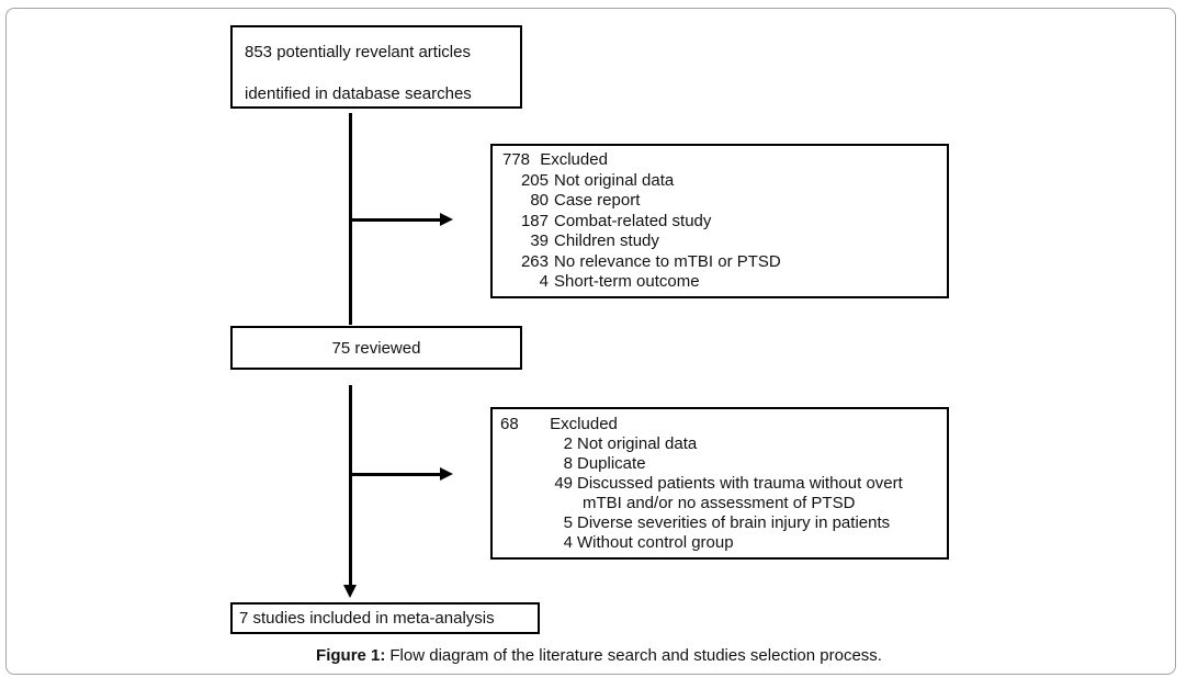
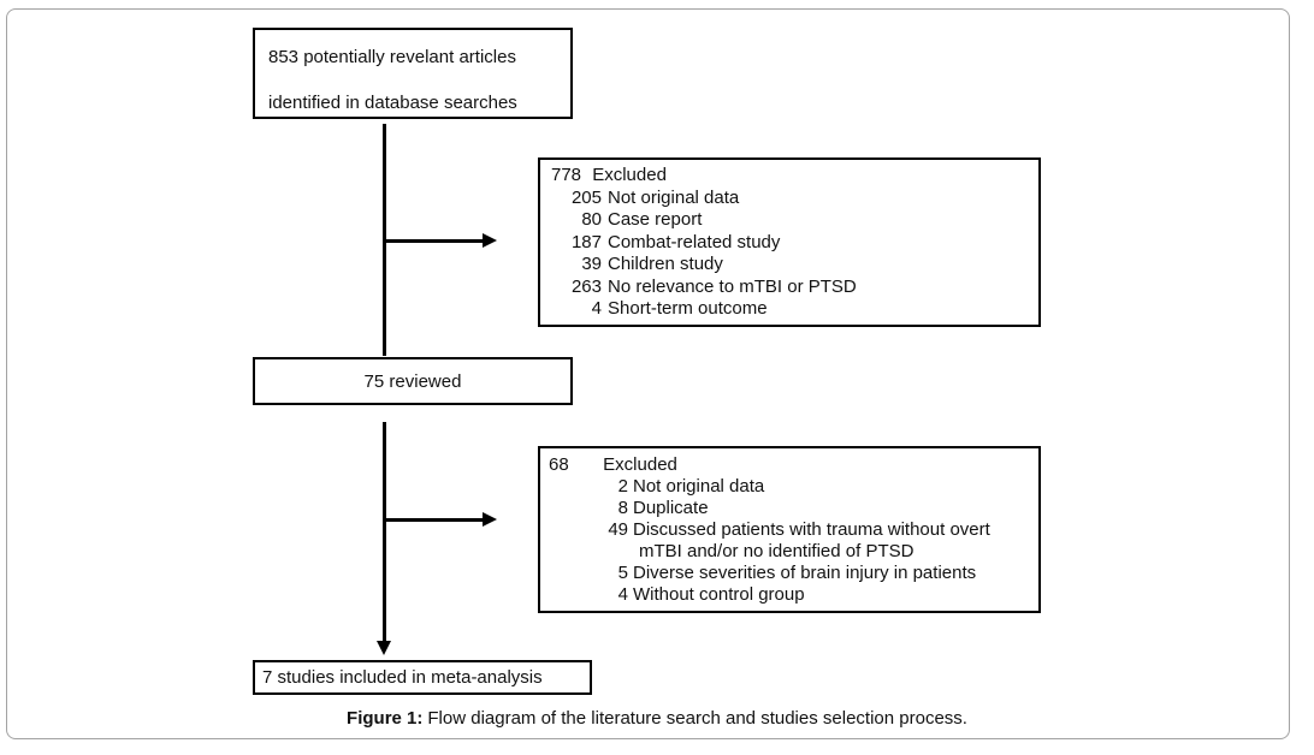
  853 potentially revelant articles
  identified in database searches
  778 Excluded
  205
  Not original data
  80
  Case report
  187
  Combat-related study
  39
  Children study
  263
  No relevance to mTBI or PTSD
  4
  Short-term outcome
  75 reviewed
  68 Excluded
  2
  Not original data
  8
  Duplicate
  49
  Discussed patients with trauma without overt
- mTBI and/or no assessment of PTSD
+ mTBI and/or no identified of PTSD
  5
  Diverse severities of brain injury in patients
  4
  Without control group
  7 studies included in meta-analysis
  Figure 1: Flow diagram of the literature search and studies selection process.
